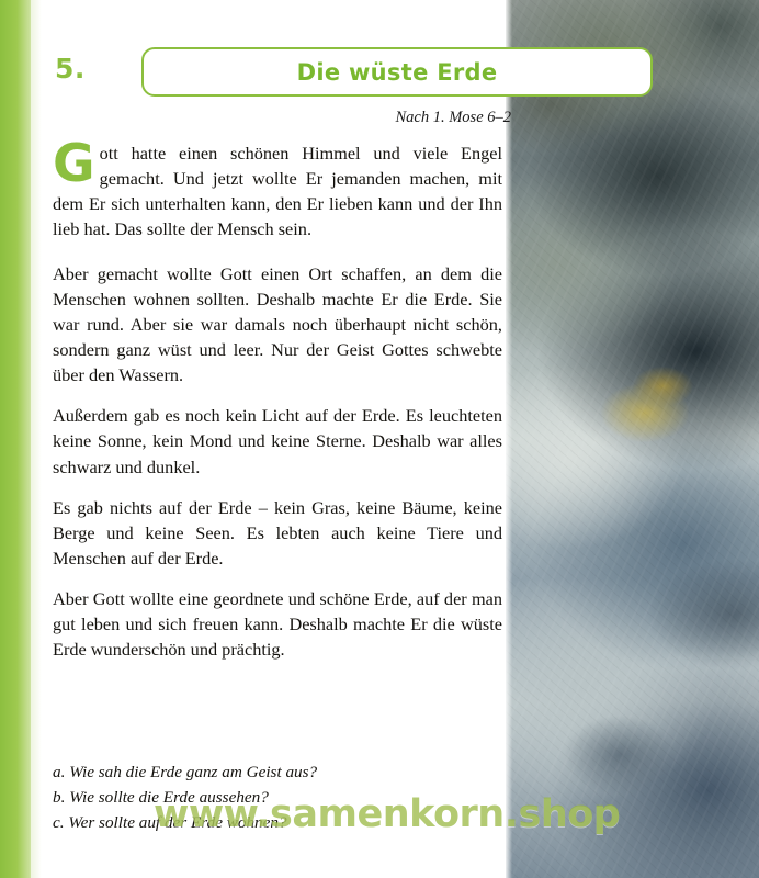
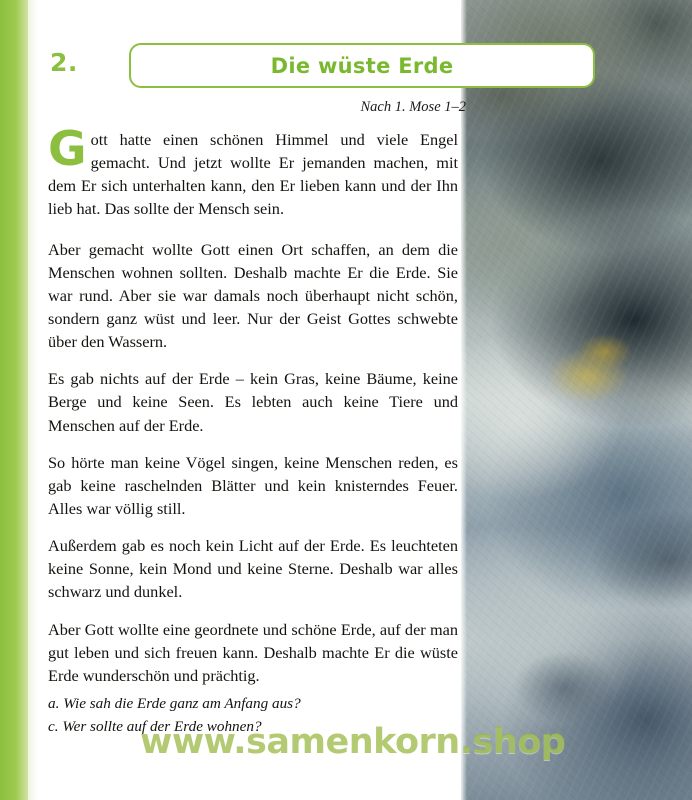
- 5.
+ 2.
  Die wüste Erde
- Nach 1. Mose 6–2
+ Nach 1. Mose 1–2
  G
  ott hatte einen schönen Himmel und viele Engel gemacht. Und jetzt wollte Er jemanden machen, mit dem Er sich unterhalten kann, den Er lieben kann und der Ihn lieb hat. Das sollte der Mensch sein.
  Aber gemacht wollte Gott einen Ort schaffen, an dem die Menschen wohnen sollten. Deshalb machte Er die Erde. Sie war rund. Aber sie war damals noch überhaupt nicht schön, sondern ganz wüst und leer. Nur der Geist Gottes schwebte über den Wassern.
- Außerdem gab es noch kein Licht auf der Erde. Es leuchteten keine Sonne, kein Mond und keine Sterne. Deshalb war alles schwarz und dunkel.
+ Es gab nichts auf der Erde – kein Gras, keine Bäume, keine Berge und keine Seen. Es lebten auch keine Tiere und Menschen auf der Erde.
+ So hörte man keine Vögel singen, keine Menschen reden, es gab keine raschelnden Blätter und kein knisterndes Feuer. Alles war völlig still.
- Es gab nichts auf der Erde – kein Gras, keine Bäume, keine Berge und keine Seen. Es lebten auch keine Tiere und Menschen auf der Erde.
+ Außerdem gab es noch kein Licht auf der Erde. Es leuchteten keine Sonne, kein Mond und keine Sterne. Deshalb war alles schwarz und dunkel.
  Aber Gott wollte eine geordnete und schöne Erde, auf der man gut leben und sich freuen kann. Deshalb machte Er die wüste Erde wunderschön und prächtig.
- a. Wie sah die Erde ganz am Geist aus?
+ a. Wie sah die Erde ganz am Anfang aus?
- b. Wie sollte die Erde aussehen?
  c. Wer sollte auf der Erde wohnen?
  www.samenkorn.shop
